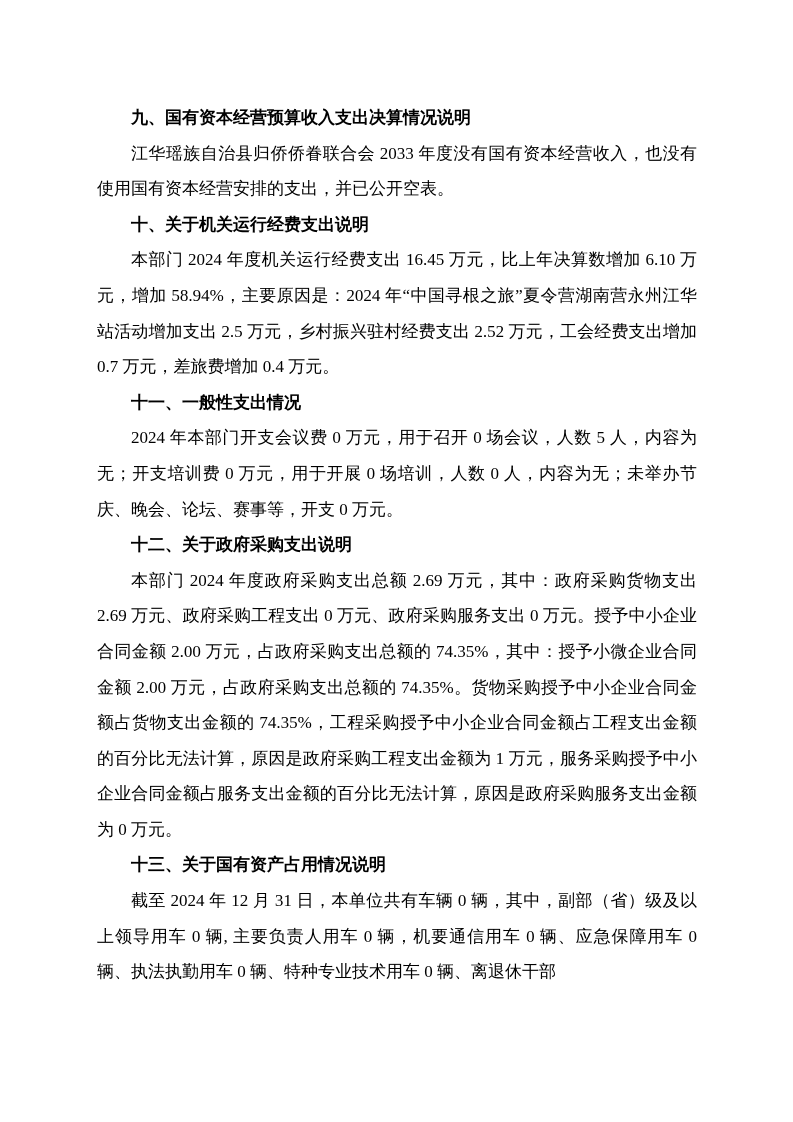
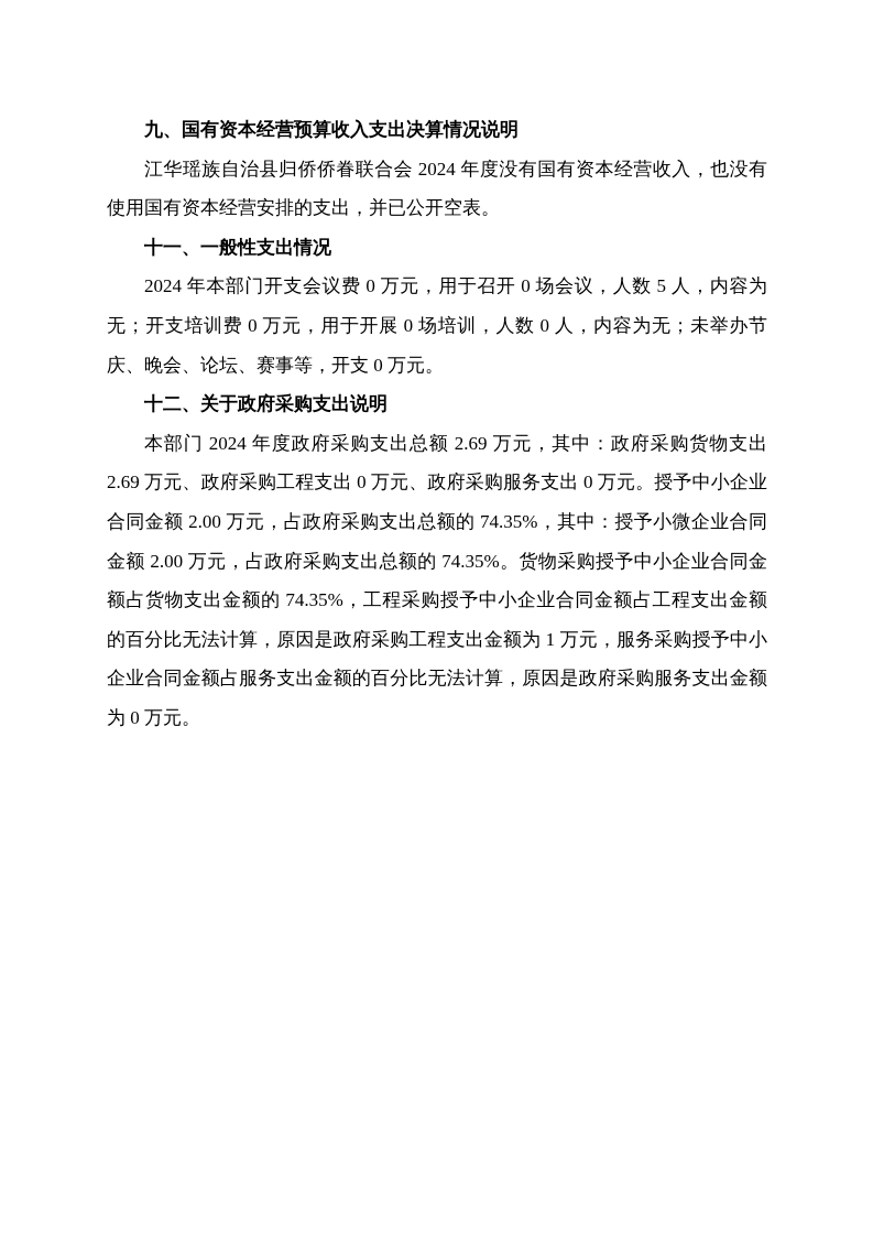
  九、国有资本经营预算收入支出决算情况说明
- 江华瑶族自治县归侨侨眷联合会 2033 年度没有国有资本经营收入，也没有使用国有资本经营安排的支出，并已公开空表。
+ 江华瑶族自治县归侨侨眷联合会 2024 年度没有国有资本经营收入，也没有使用国有资本经营安排的支出，并已公开空表。
- 十、关于机关运行经费支出说明
- 本部门 2024 年度机关运行经费支出 16.45 万元，比上年决算数增加 6.10 万元，增加 58.94%，主要原因是：2024 年“中国寻根之旅”夏令营湖南营永州江华站活动增加支出 2.5 万元，乡村振兴驻村经费支出 2.52 万元，工会经费支出增加 0.7 万元，差旅费增加 0.4 万元。
  十一、一般性支出情况
  2024 年本部门开支会议费 0 万元，用于召开 0 场会议，人数 5 人，内容为无；开支培训费 0 万元，用于开展 0 场培训，人数 0 人，内容为无；未举办节庆、晚会、论坛、赛事等，开支 0 万元。
  十二、关于政府采购支出说明
  本部门 2024 年度政府采购支出总额 2.69 万元，其中：政府采购货物支出 2.69 万元、政府采购工程支出 0 万元、政府采购服务支出 0 万元。授予中小企业合同金额 2.00 万元，占政府采购支出总额的 74.35%，其中：授予小微企业合同金额 2.00 万元，占政府采购支出总额的 74.35%。货物采购授予中小企业合同金额占货物支出金额的 74.35%，工程采购授予中小企业合同金额占工程支出金额的百分比无法计算，原因是政府采购工程支出金额为 1 万元，服务采购授予中小企业合同金额占服务支出金额的百分比无法计算，原因是政府采购服务支出金额为 0 万元。
- 十三、关于国有资产占用情况说明
- 截至 2024 年 12 月 31 日，本单位共有车辆 0 辆，其中，副部（省）级及以上领导用车 0 辆, 主要负责人用车 0 辆，机要通信用车 0 辆、应急保障用车 0 辆、执法执勤用车 0 辆、特种专业技术用车 0 辆、离退休干部
